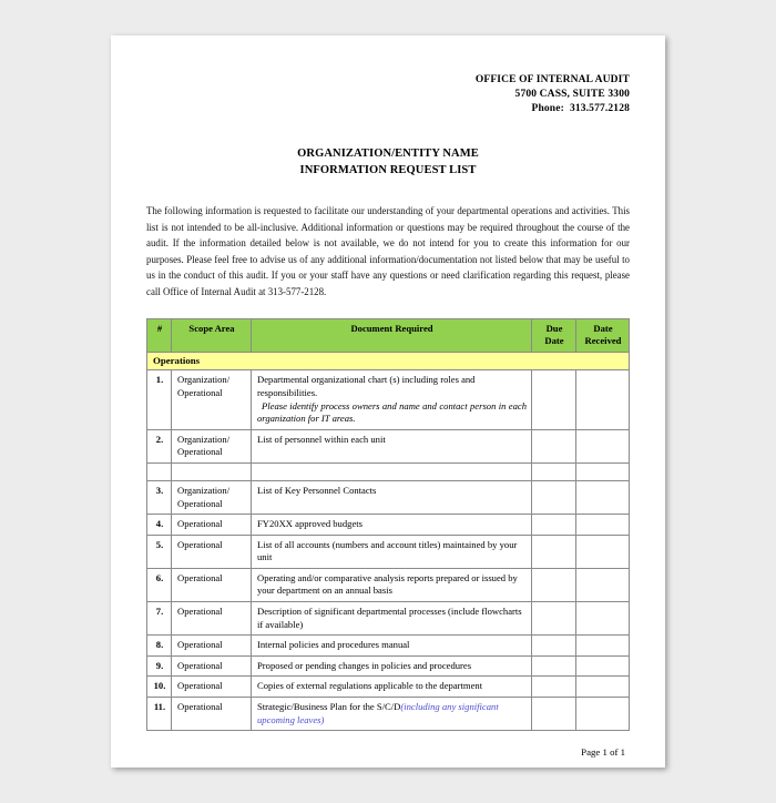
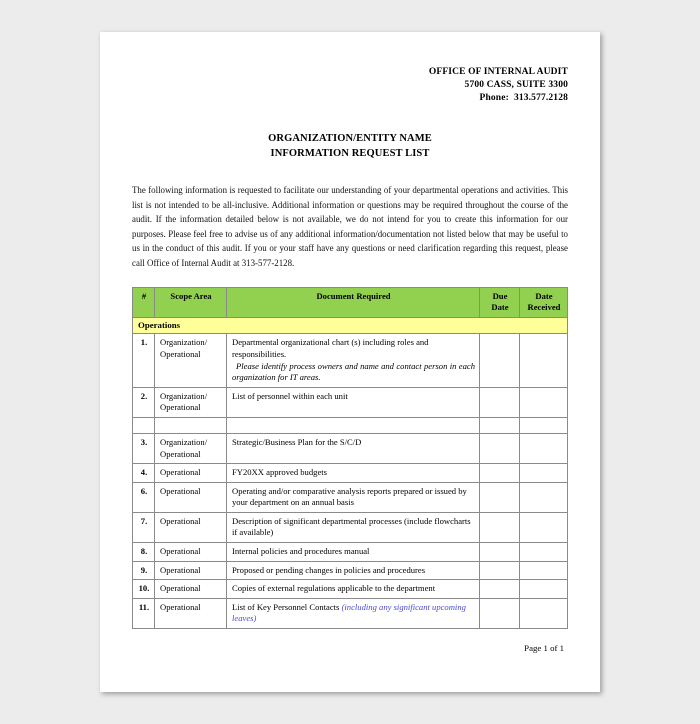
  OFFICE OF INTERNAL AUDIT
  5700 CASS, SUITE 3300
  Phone: 313.577.2128
  ORGANIZATION/ENTITY NAME
  INFORMATION REQUEST LIST
  The following information is requested to facilitate our understanding of your departmental operations and activities. This list is not intended to be all-inclusive. Additional information or questions may be required throughout the course of the audit. If the information detailed below is not available, we do not intend for you to create this information for our purposes. Please feel free to advise us of any additional information/documentation not listed below that may be useful to us in the conduct of this audit. If you or your staff have any questions or need clarification regarding this request, please call Office of Internal Audit at 313-577-2128.
  #	Scope Area	Document Required	Due Date	Date Received
  Operations
  1.	Organization/ Operational	Departmental organizational chart (s) including roles and responsibilities.Please identify process owners and name and contact person in each organization for IT areas.
  2.	Organization/ Operational	List of personnel within each unit
- 3.	Organization/ Operational	List of Key Personnel Contacts
+ 3.	Organization/ Operational	Strategic/Business Plan for the S/C/D
  4.	Operational	FY20XX approved budgets
- 5.	Operational	List of all accounts (numbers and account titles) maintained by your unit
  6.	Operational	Operating and/or comparative analysis reports prepared or issued by your department on an annual basis
  7.	Operational	Description of significant departmental processes (include flowcharts if available)
  8.	Operational	Internal policies and procedures manual
  9.	Operational	Proposed or pending changes in policies and procedures
  10.	Operational	Copies of external regulations applicable to the department
- 11.	Operational	Strategic/Business Plan for the S/C/D(including any significant upcoming leaves)
+ 11.	Operational	List of Key Personnel Contacts (including any significant upcoming leaves)
  Page 1 of 1
